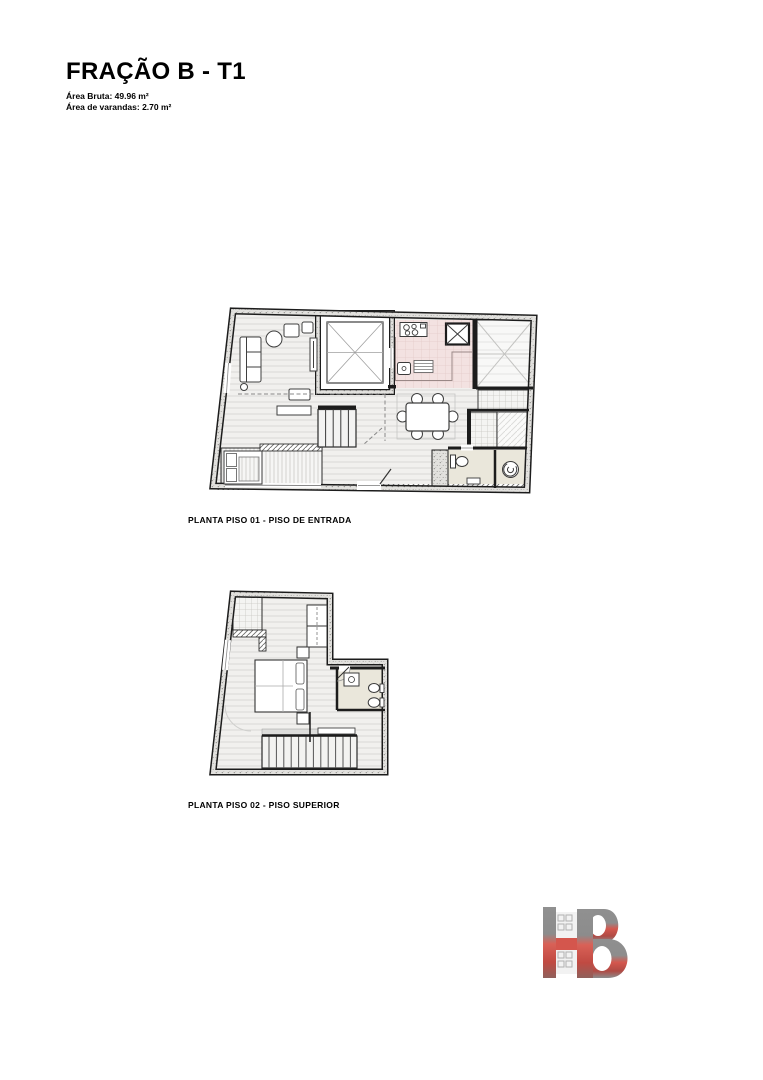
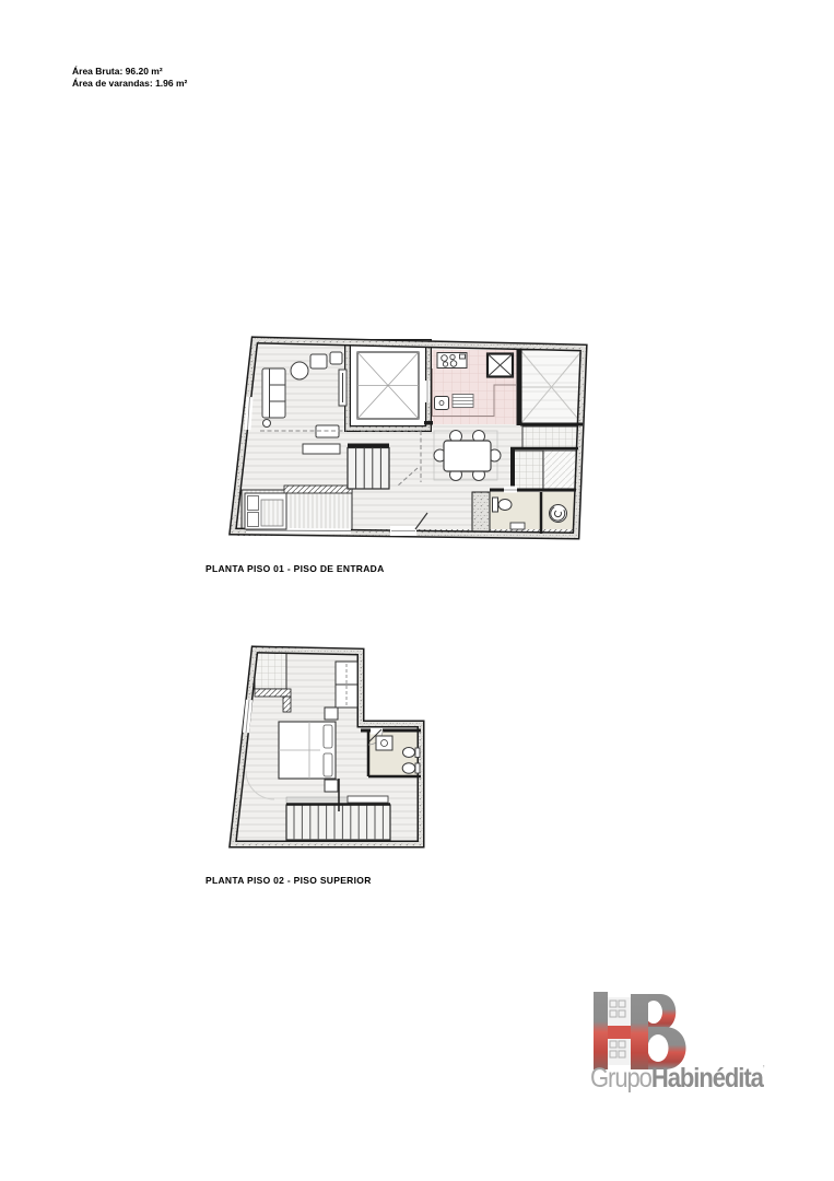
- FRAÇÃO B - T1
- Área Bruta: 49.96 m²
+ Área Bruta: 96.20 m²
- Área de varandas: 2.70 m²
+ Área de varandas: 1.96 m²
  PLANTA PISO 01 - PISO DE ENTRADA
  PLANTA PISO 02 - PISO SUPERIOR
+ GrupoHabinédita’
